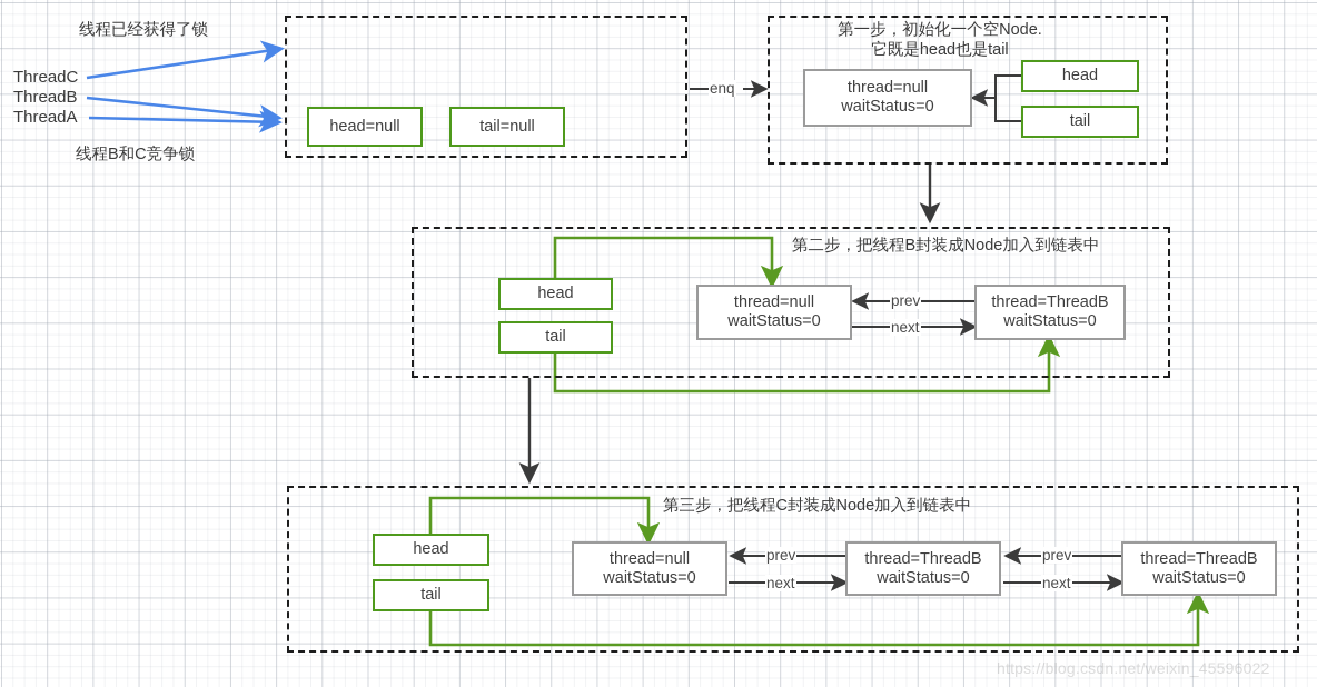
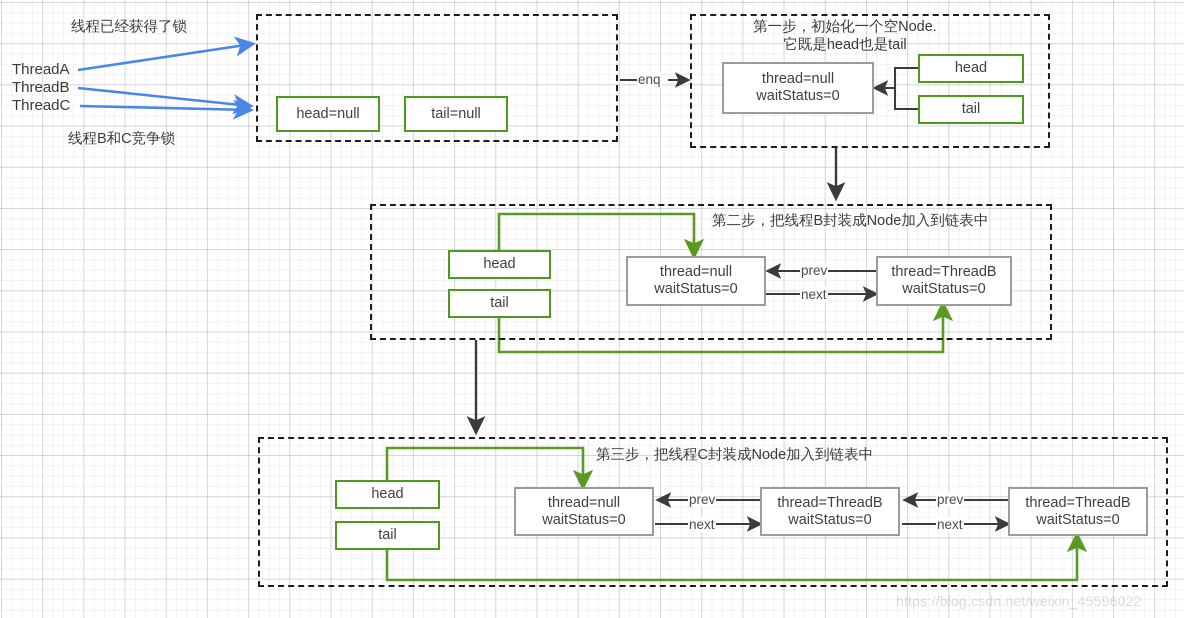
- ThreadC
+ ThreadA
  ThreadB
- ThreadA
+ ThreadC
  线程已经获得了锁
  线程B和C竞争锁
  head=null
  tail=null
  enq
  第一步，初始化一个空Node.
  它既是head也是tail
  thread=null
  waitStatus=0
  head
  tail
  第二步，把线程B封装成Node加入到链表中
  head
  tail
  thread=null
  waitStatus=0
  thread=ThreadB
  waitStatus=0
  prev
  next
  第三步，把线程C封装成Node加入到链表中
  head
  tail
  thread=null
  waitStatus=0
  thread=ThreadB
  waitStatus=0
  thread=ThreadB
  waitStatus=0
  prev
  next
  prev
  next
  https://blog.csdn.net/weixin_45596022
